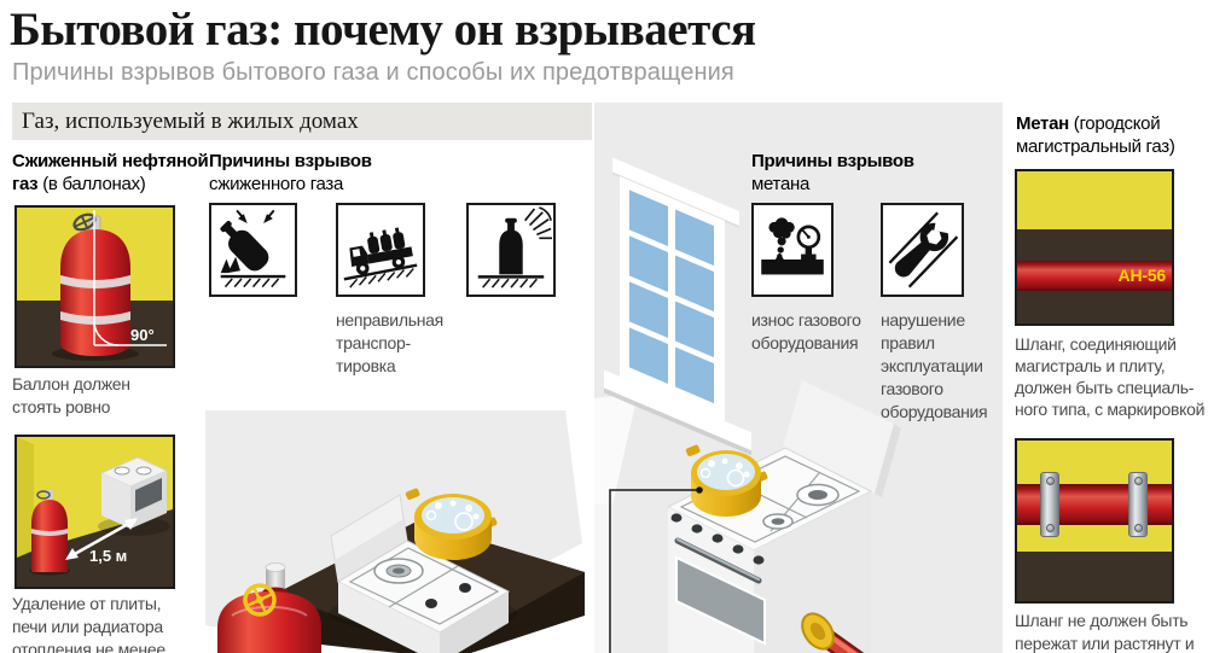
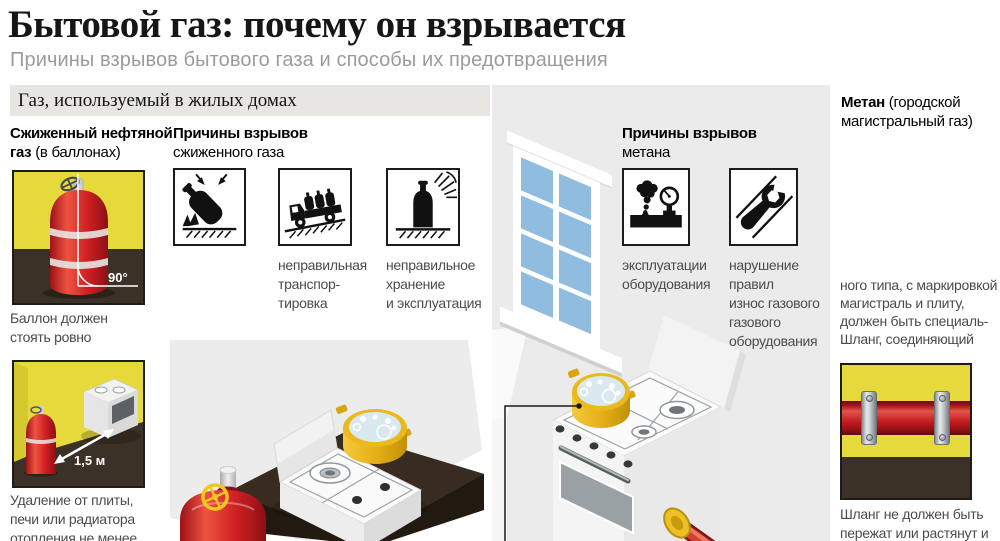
  Бытовой газ: почему он взрывается
  Причины взрывов бытового газа и способы их предотвращения
  Газ, используемый в жилых домах
  Сжиженный нефтяной
  газ (в баллонах)
  90°
  Баллон должен
  стоять ровно
  1,5 м
  Удаление от плиты,
  печи или радиатора
  отопления не менее
  Причины взрывов
  сжиженного газа
  неправильная
  транспор-
  тировка
+ неправильное
+ хранение
+ и эксплуатация
  Причины взрывов
  метана
- износ газового
+ эксплуатации
  оборудования
  нарушение
  правил
- эксплуатации
+ износ газового
  газового
  оборудования
  Метан (городской
  магистральный газ)
- АН-56
- Шланг, соединяющий
+ ного типа, с маркировкой
  магистраль и плиту,
  должен быть специаль-
- ного типа, с маркировкой
+ Шланг, соединяющий
  Шланг не должен быть
  пережат или растянут и
